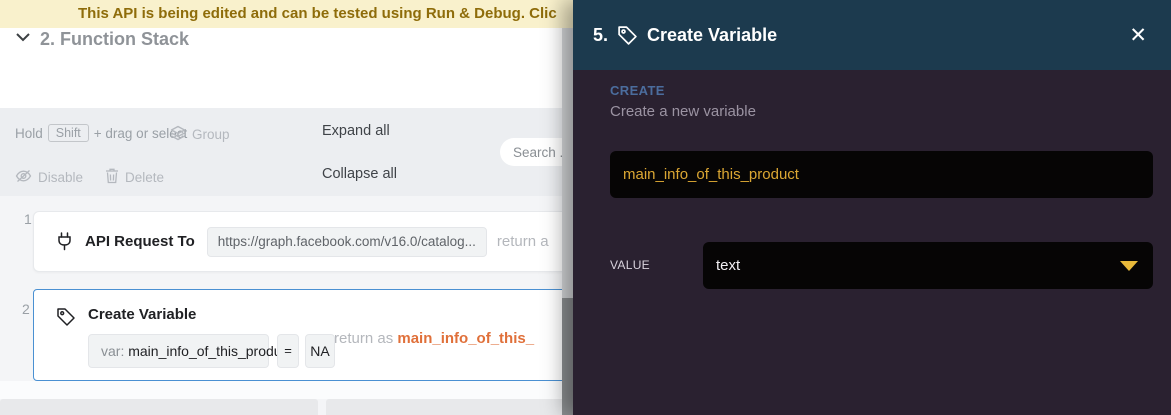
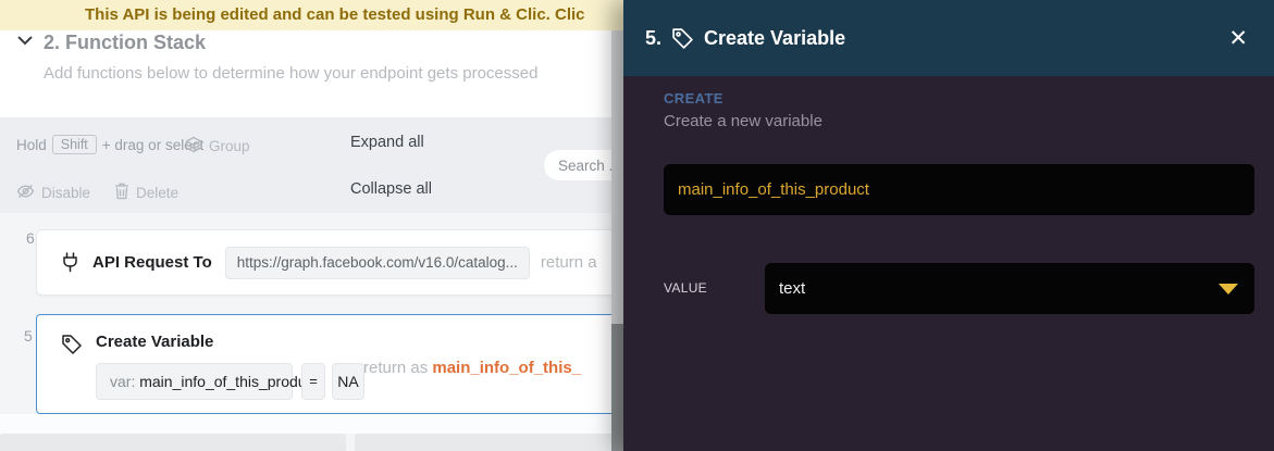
- This API is being edited and can be tested using Run & Debug. Clic
+ This API is being edited and can be tested using Run & Clic. Clic
  2. Function Stack
+ Add functions below to determine how your endpoint gets processed
  Hold
  Shift
  + drag or selt
  Group
  Disable
  Delete
  Expand all
  Collapse all
- 1
+ 6
  API Request To
  https://graph.facebook.com/v16.0/catalog...
  return a
- 2
+ 5
  Create Variable
  var: main_info_of_this_prod
  =
  NA
  return as main_info_of_this_
  5.
  Create Variable
  ✕
  CREATE
  Create a new variable
  main_info_of_this_product
  VALUE
  text
